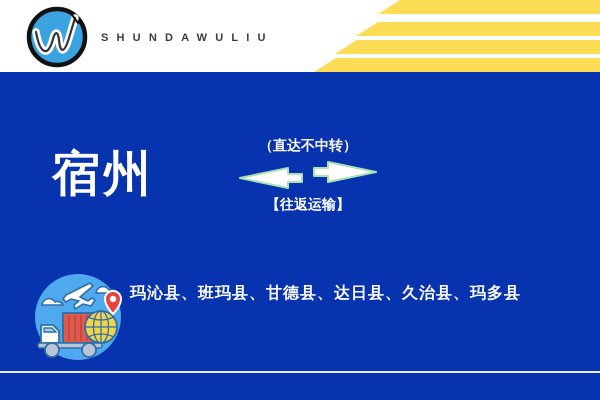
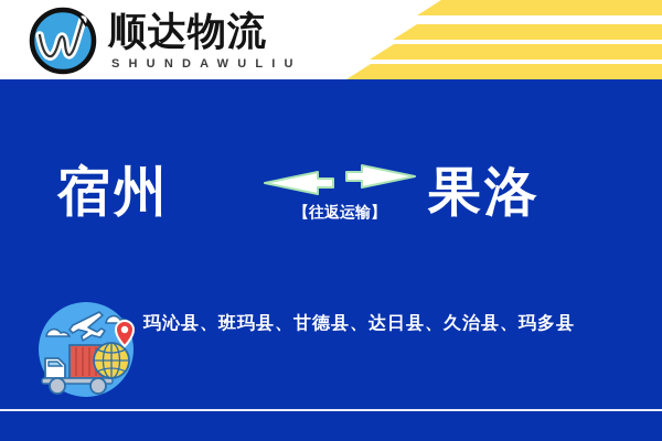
+ 顺达物流
  SHUNDAWULIU
  宿州
- （直达不中转）
  【往返运输】
+ 果洛
  玛沁县、班玛县、甘德县、达日县、久治县、玛多县
